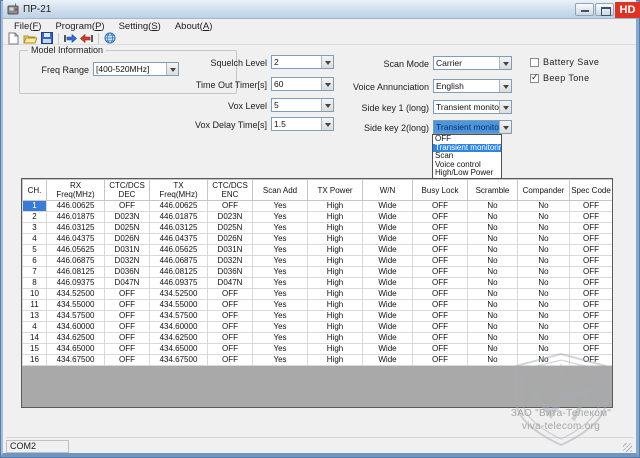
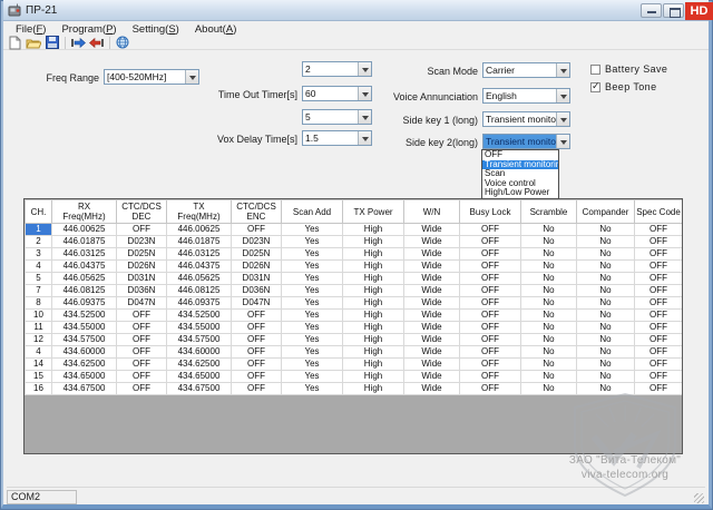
  ПР-21
  HD
  File(F)
  Program(P)
  Setting(S)
  About(A)
- Model Information
  Freq Range
  [400-520MHz]
  OFF
  Transient monitorin
  Scan
  Voice control
  High/Low Power
  CH.	RX Freq(MHz)	CTC/DCS DEC	TX Freq(MHz)	CTC/DCS ENC	Scan Add	TX Power	W/N	Busy Lock	Scramble	Compander	Spec Code
  1	446.00625	OFF	446.00625	OFF	Yes	High	Wide	OFF	No	No	OFF
  2	446.01875	D023N	446.01875	D023N	Yes	High	Wide	OFF	No	No	OFF
  3	446.03125	D025N	446.03125	D025N	Yes	High	Wide	OFF	No	No	OFF
  4	446.04375	D026N	446.04375	D026N	Yes	High	Wide	OFF	No	No	OFF
  5	446.05625	D031N	446.05625	D031N	Yes	High	Wide	OFF	No	No	OFF
- 6	446.06875	D032N	446.06875	D032N	Yes	High	Wide	OFF	No	No	OFF
  7	446.08125	D036N	446.08125	D036N	Yes	High	Wide	OFF	No	No	OFF
  8	446.09375	D047N	446.09375	D047N	Yes	High	Wide	OFF	No	No	OFF
  10	434.52500	OFF	434.52500	OFF	Yes	High	Wide	OFF	No	No	OFF
  11	434.55000	OFF	434.55000	OFF	Yes	High	Wide	OFF	No	No	OFF
- 13	434.57500	OFF	434.57500	OFF	Yes	High	Wide	OFF	No	No	OFF
+ 12	434.57500	OFF	434.57500	OFF	Yes	High	Wide	OFF	No	No	OFF
  4	434.60000	OFF	434.60000	OFF	Yes	High	Wide	OFF	No	No	OFF
  14	434.62500	OFF	434.62500	OFF	Yes	High	Wide	OFF	No	No	OFF
  15	434.65000	OFF	434.65000	OFF	Yes	High	Wide	OFF	No	No	OFF
  16	434.67500	OFF	434.67500	OFF	Yes	High	Wide	OFF	No	No	OFF
  ЗАО "Вита-Телеком"
  viva-telecom.org
  COM2
- Squelch Level
  2
  Time Out Timer[s]
  60
- Vox Level
  5
  Vox Delay Time[s]
  1.5
  Scan Mode
  Carrier
  Voice Annunciation
  English
  Side key 1 (long)
  Transient monito
  Side key 2(long)
  Transient monito
  Battery Save
  Beep Tone
